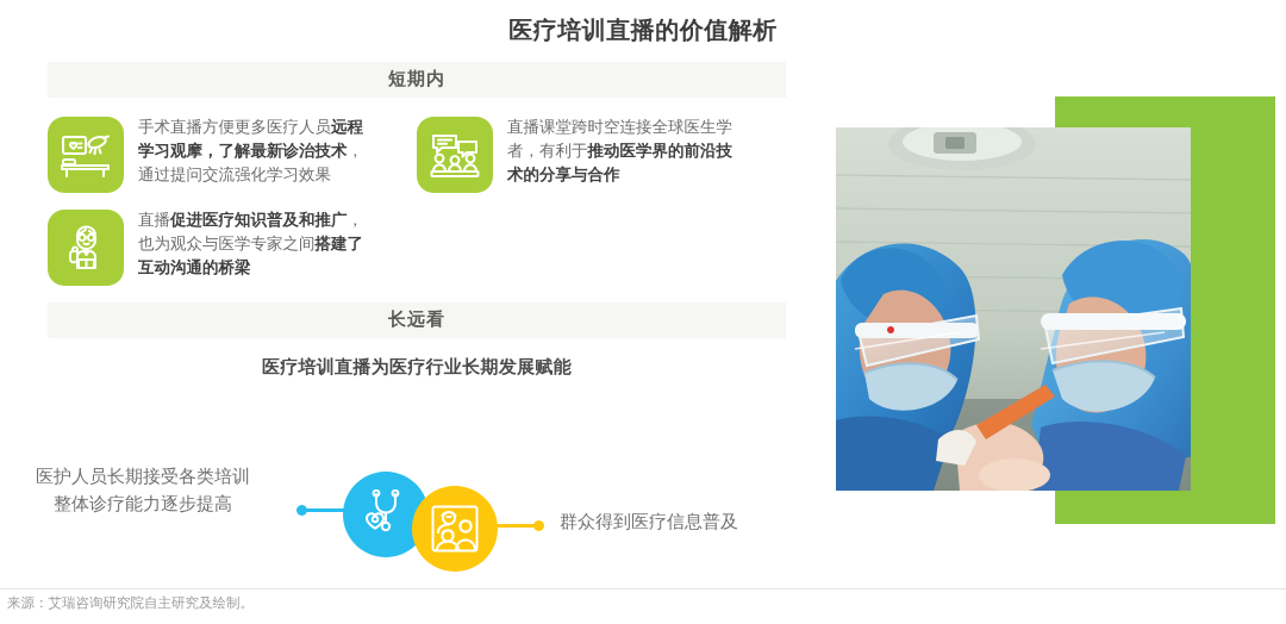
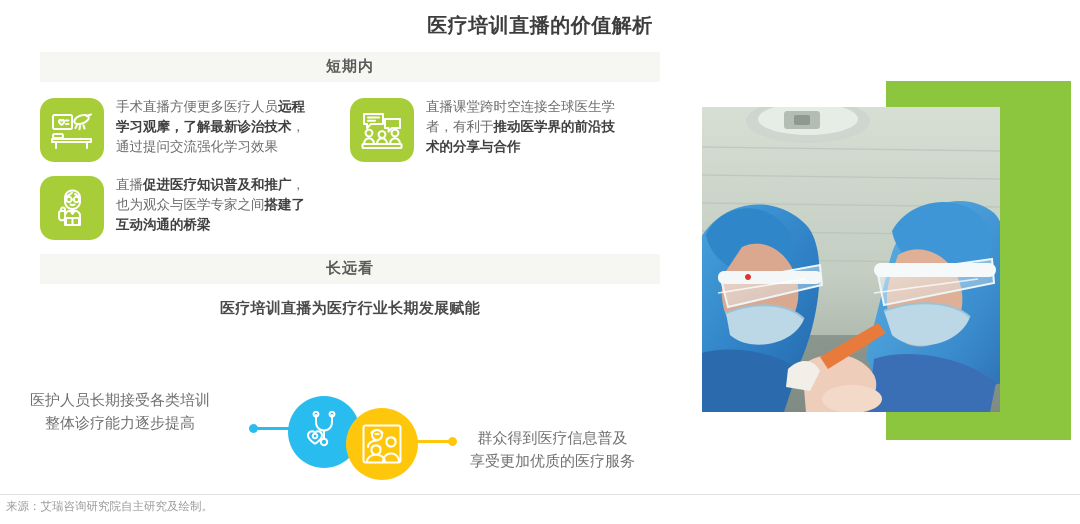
  医疗培训直播的价值解析
  短期内
  手术直播方便更多医疗人员远程学习观摩，了解最新诊治技术，通过提问交流强化学习效果
  直播课堂跨时空连接全球医生学者，有利于推动医学界的前沿技术的分享与合作
  直播促进医疗知识普及和推广，也为观众与医学专家之间搭建了互动沟通的桥梁
  长远看
  医疗培训直播为医疗行业长期发展赋能
  医护人员长期接受各类培训
  整体诊疗能力逐步提高
  群众得到医疗信息普及
+ 享受更加优质的医疗服务
  来源：艾瑞咨询研究院自主研究及绘制。
